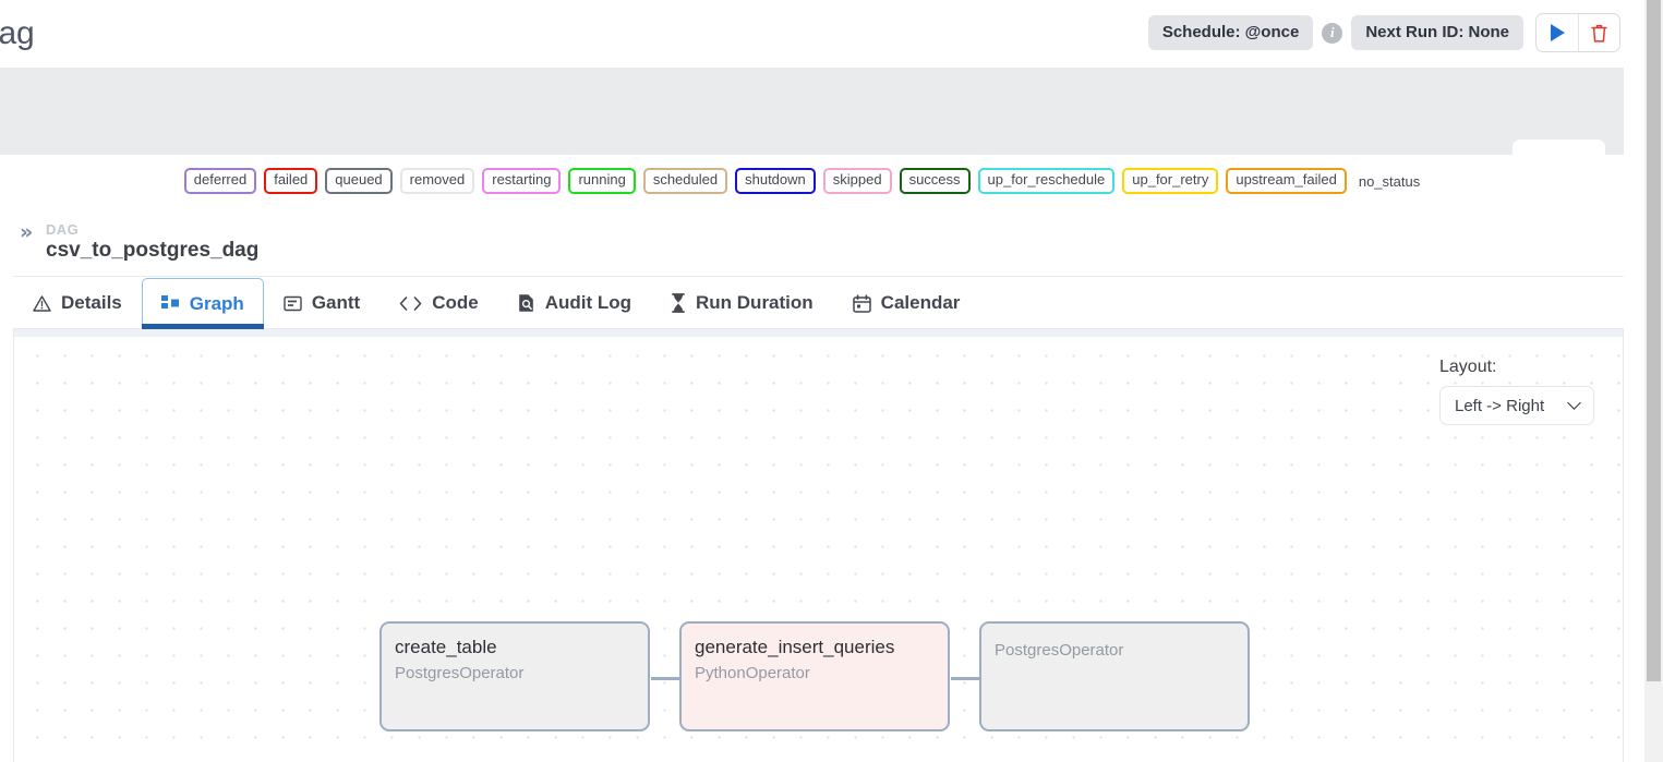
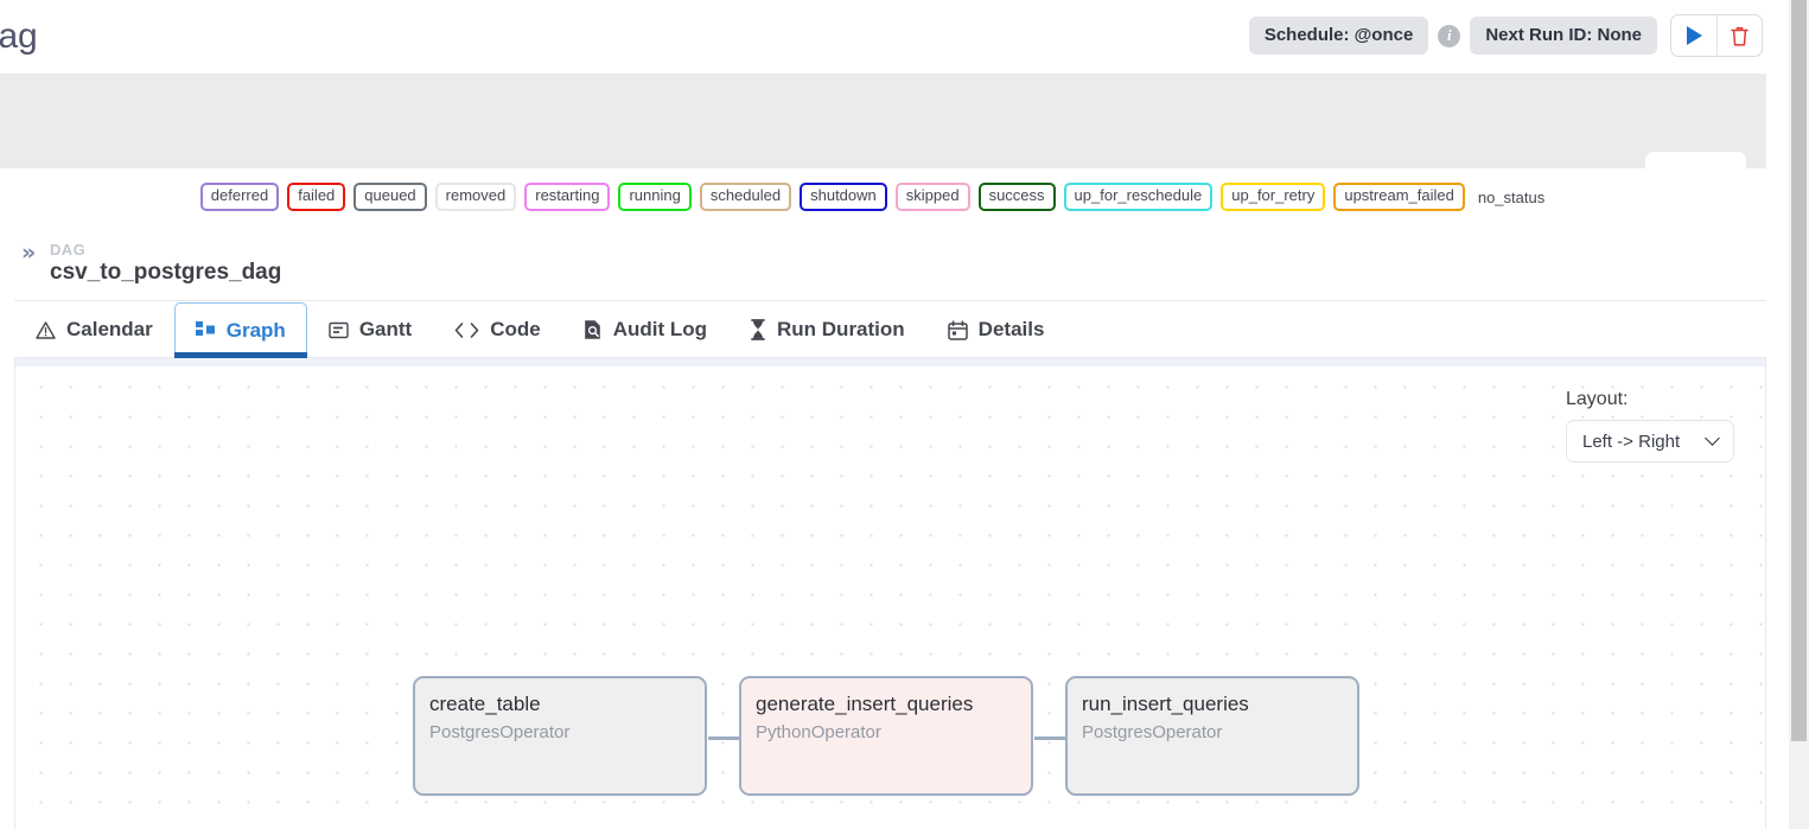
  Schedule: @once
  i
  Next Run ID: None
  deferred
  failed
  queued
  removed
  restarting
  running
  scheduled
  shutdown
  skipped
  success
  up_for_reschedule
  up_for_retry
  upstream_failed
  no_status
  »
  DAG
  csv_to_postgres_dag
- Details
+ Calendar
  Graph
  Gantt
  Code
  Audit Log
  Run Duration
- Calendar
+ Details
  Layout:
  Left -> Right
  create_table
  PostgresOperator
  generate_insert_queries
  PythonOperator
+ run_insert_queries
  PostgresOperator
